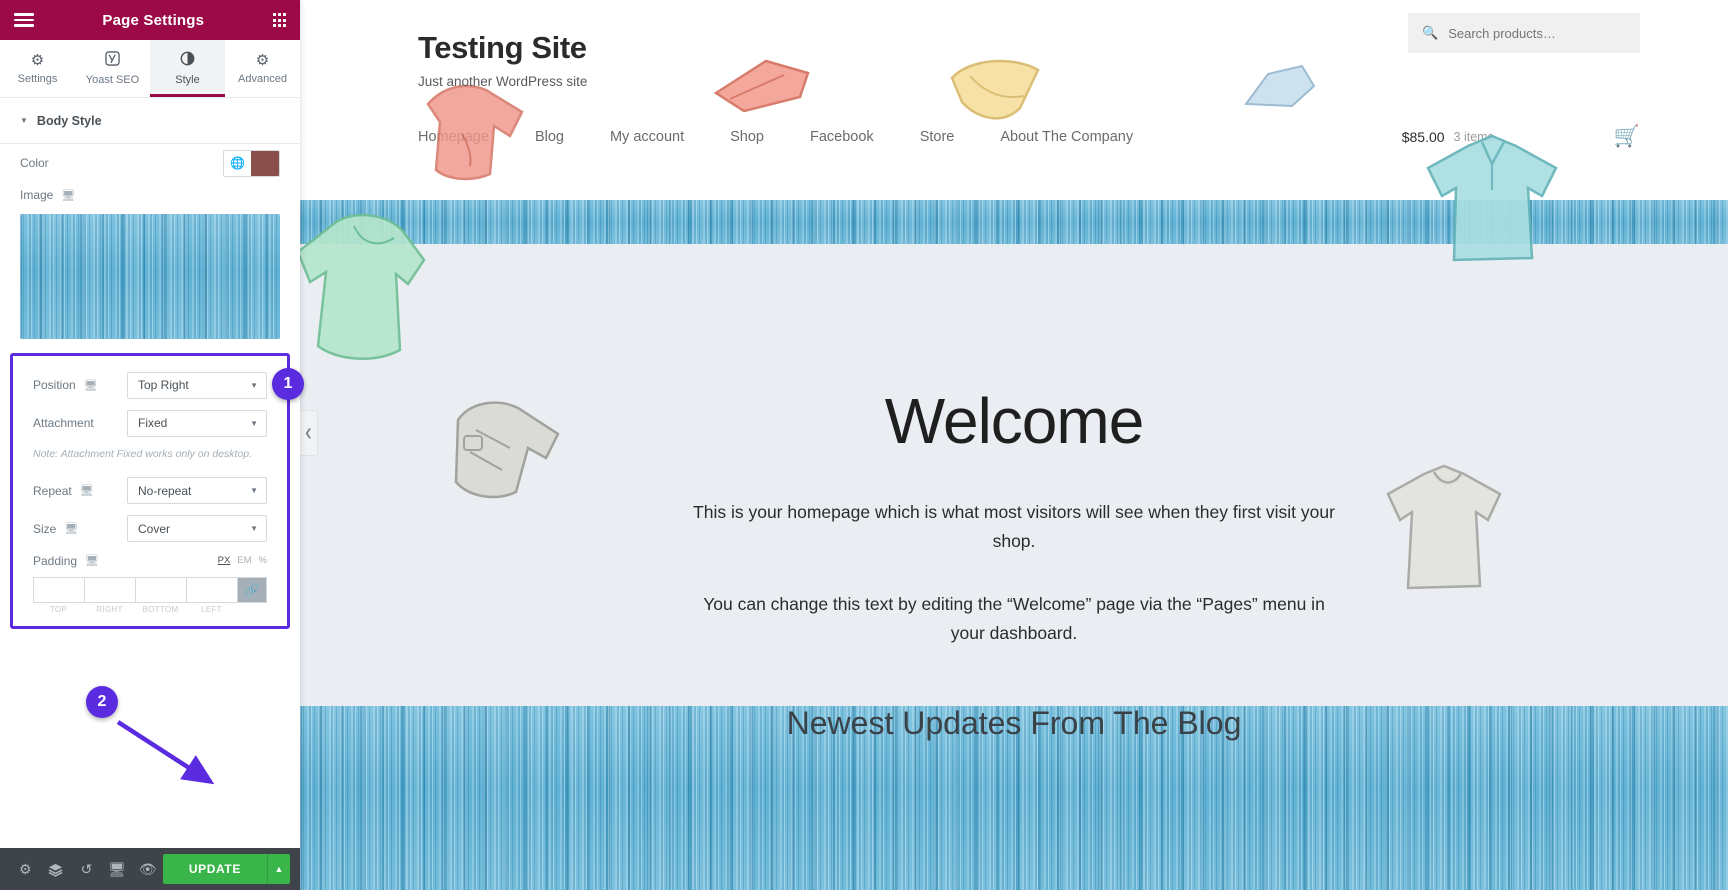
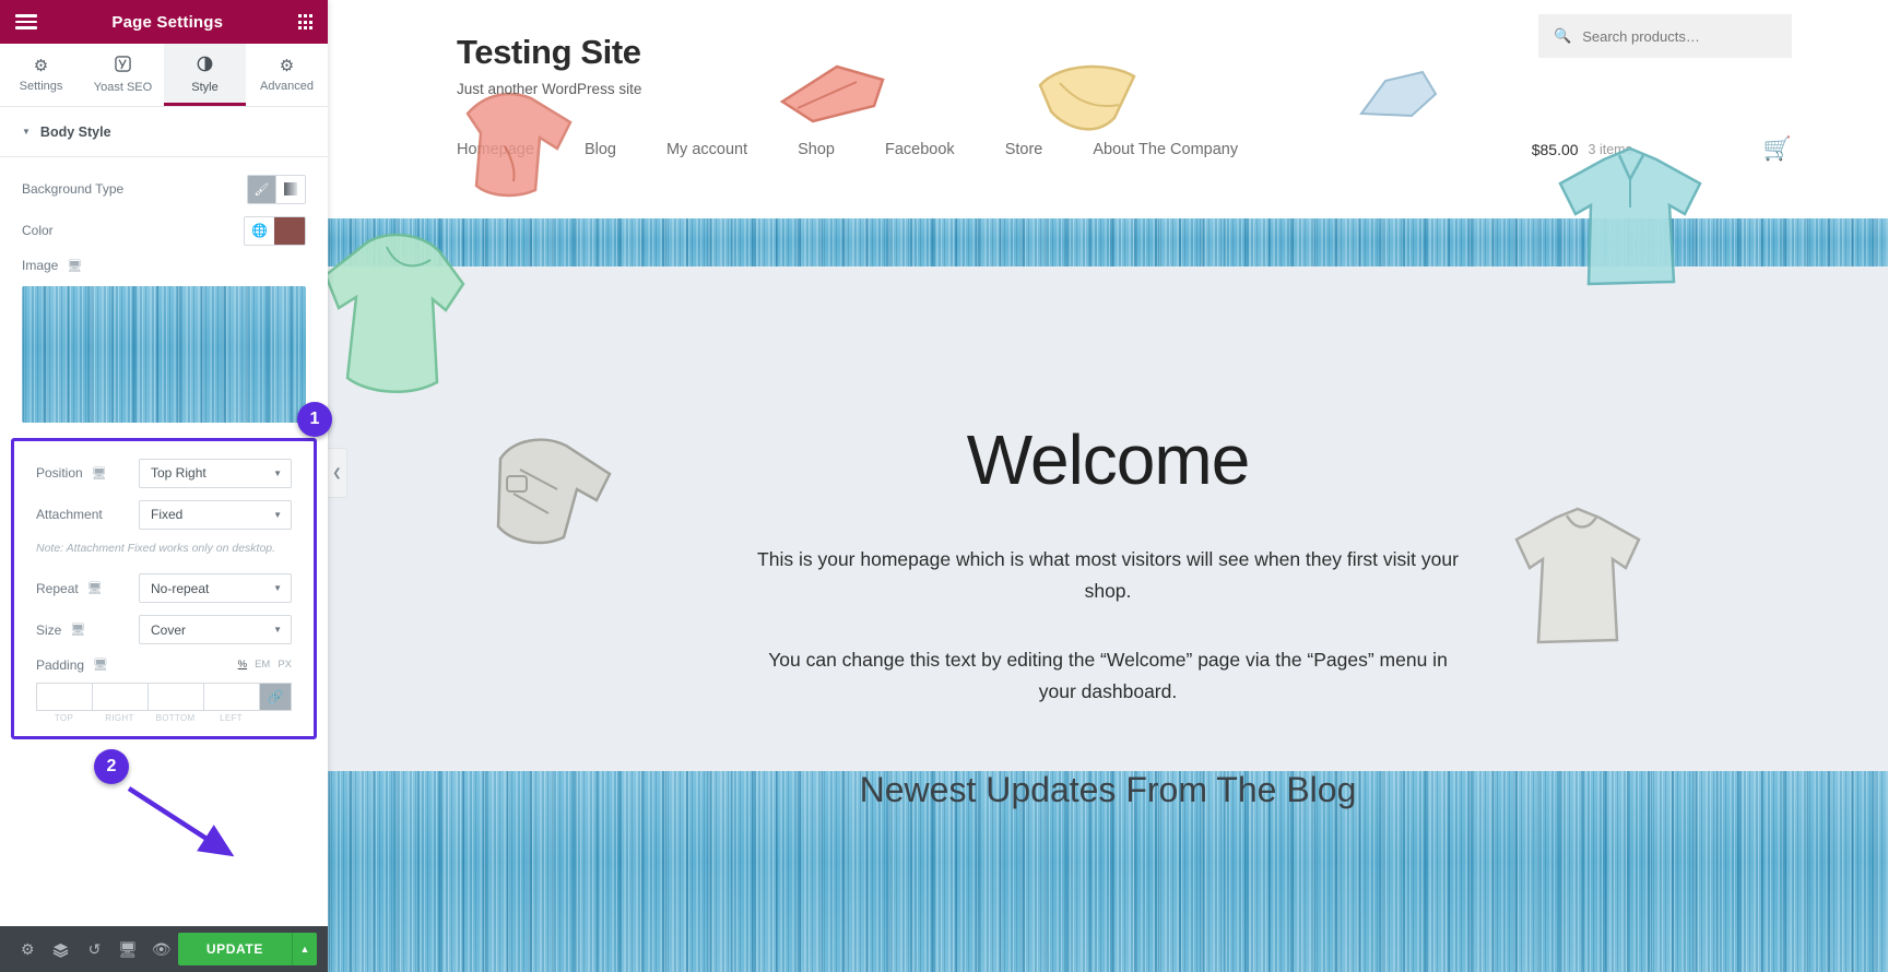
  Testing Site
  Just another WordPress site
  🔍
  Search products…
  Homepage
  Blog
  My account
  Shop
  Facebook
  Store
  About The Company
  $85.00
  3 item
  🛒
  Welcome
  This is your homepage which is what most visitors will see when they first visit your shop.
  You can change this text by editing the “Welcome” page via the “Pages” menu in your dashboard.
  Newest Updates From The Blog
  ❮
  Page Settings
  ⚙
  Settings
  Yoast SEO
  Style
  ⚙
  Advanced
  ▼
  Body Style
+ Background Type
+ 🖌
  Color
  🌐
  Image
  🖥
  Position
  🖥
  Top Right
  ▼
  Attachment
  Fixed
  ▼
  Note: Attachment Fixed works only on desktop.
  Repeat
  🖥
  No-repeat
  ▼
  Size
  🖥
  Cover
  ▼
  Padding
  🖥
- PX
+ %
  EM
- %
+ PX
  🔗
  TOP
  RIGHT
  BOTTOM
  LEFT
  ⚙
  ↺
  🖥
  👁
  UPDATE
  ▲
  1
  2
